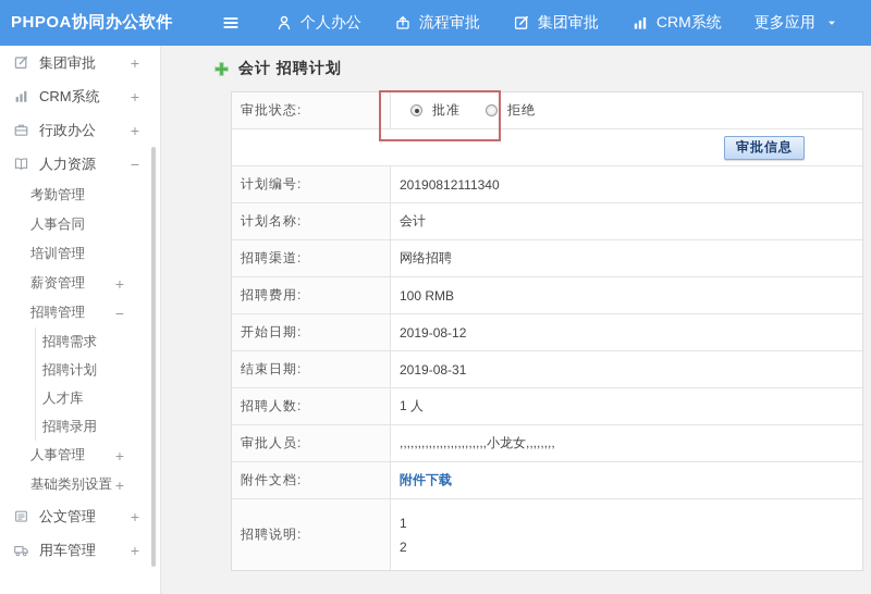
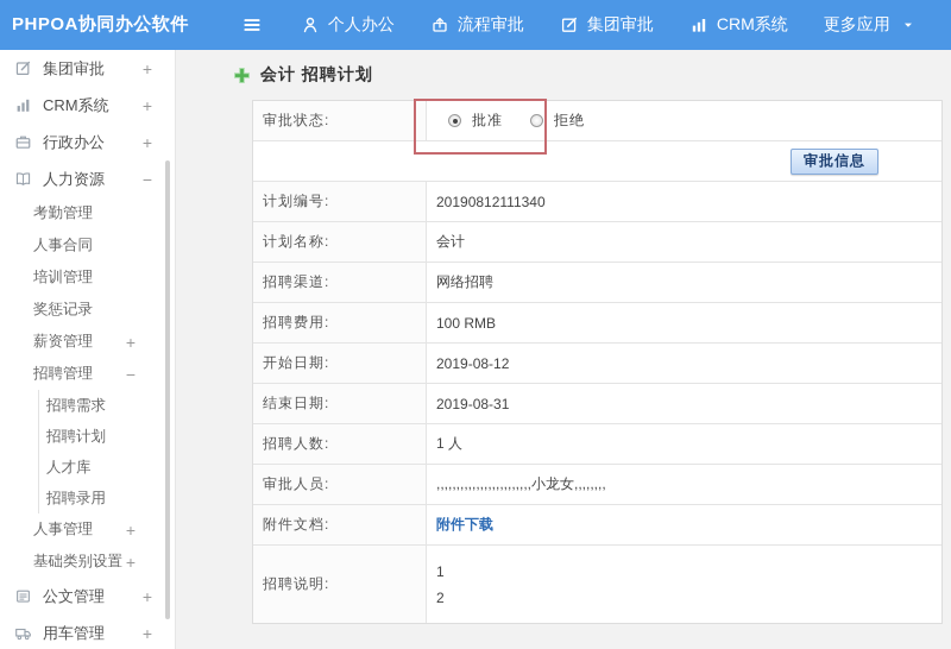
  PHPOA协同办公软件
  个人办公
  流程审批
  集团审批
  CRM系统
  更多应用
  集团审批
  +
  CRM系统
  +
  行政办公
  +
  人力资源
  −
  考勤管理
  人事合同
  培训管理
+ 奖惩记录
  薪资管理
  +
  招聘管理
  −
  招聘需求
  招聘计划
  人才库
  招聘录用
  人事管理
  +
  基础类别设置
  +
  公文管理
  +
  用车管理
  +
  会计 招聘计划
  审批状态:
  批准
  拒绝
  审批信息
  计划编号:
  20190812111340
  计划名称:
  会计
  招聘渠道:
  网络招聘
  招聘费用:
  100 RMB
  开始日期:
  2019-08-12
  结束日期:
  2019-08-31
  招聘人数:
  1 人
  审批人员:
  ,,,,,,,,,,,,,,,,,,,,,,,,小龙女,,,,,,,,
  附件文档:
  附件下载
  招聘说明:
  1
  2
